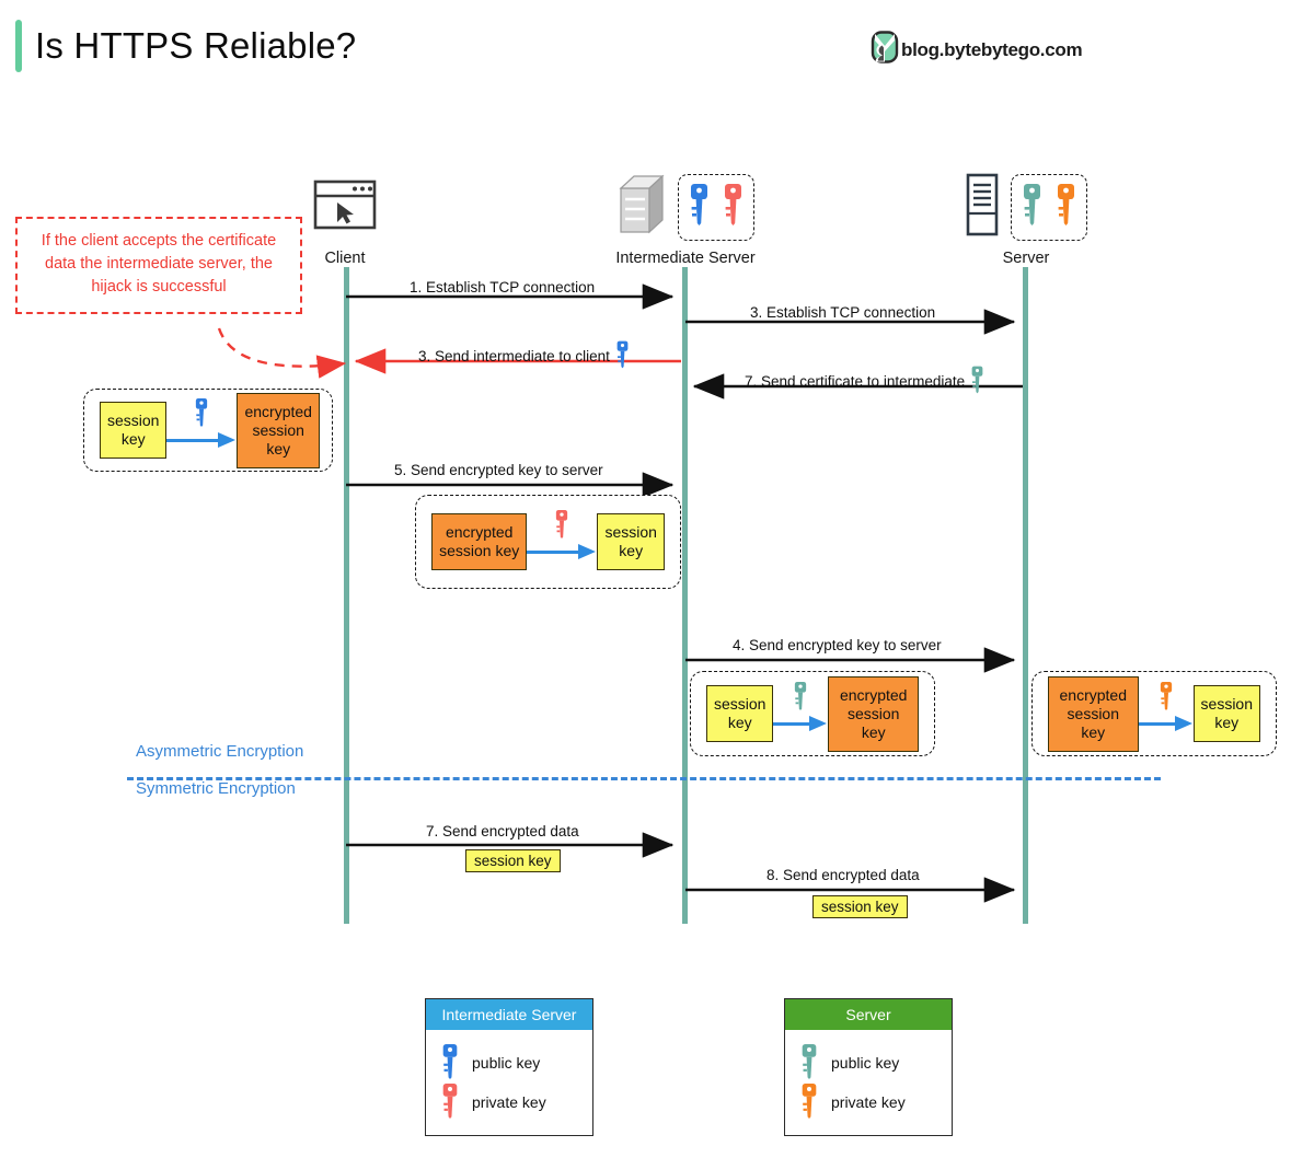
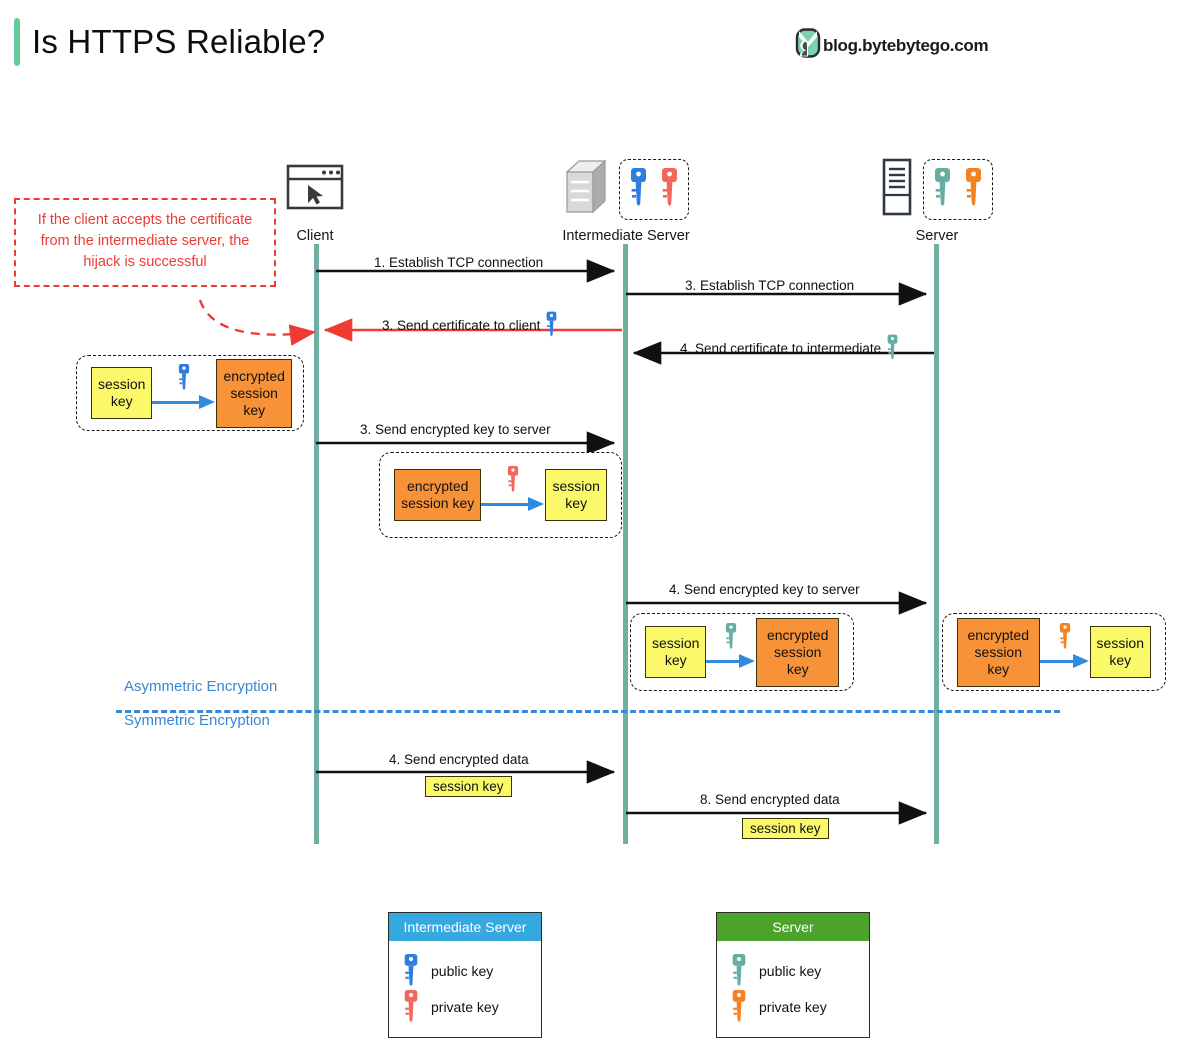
  Is HTTPS Reliable?
  blog.bytebytego.com
  Client
  Intermediate Server
  Server
  1. Establish TCP connection
  3. Establish TCP connection
- 3. Send intermediate to client
+ 3. Send certificate to client
- 7. Send certificate to intermediate
+ 4. Send certificate to intermediate
- 5. Send encrypted key to server
+ 3. Send encrypted key to server
  4. Send encrypted key to server
- 7. Send encrypted data
+ 4. Send encrypted data
  8. Send encrypted data
  session key
  session key
- If the client accepts the certificate data the intermediate server, the hijack is successful
+ If the client accepts the certificate from the intermediate server, the hijack is successful
  session key
  encrypted session key
  encrypted session key
  session key
  session key
  encrypted session key
  encrypted session key
  session key
  Asymmetric Encryption
  Symmetric Encryption
  Intermediate Server
  public key
  private key
  Server
  public key
  private key
